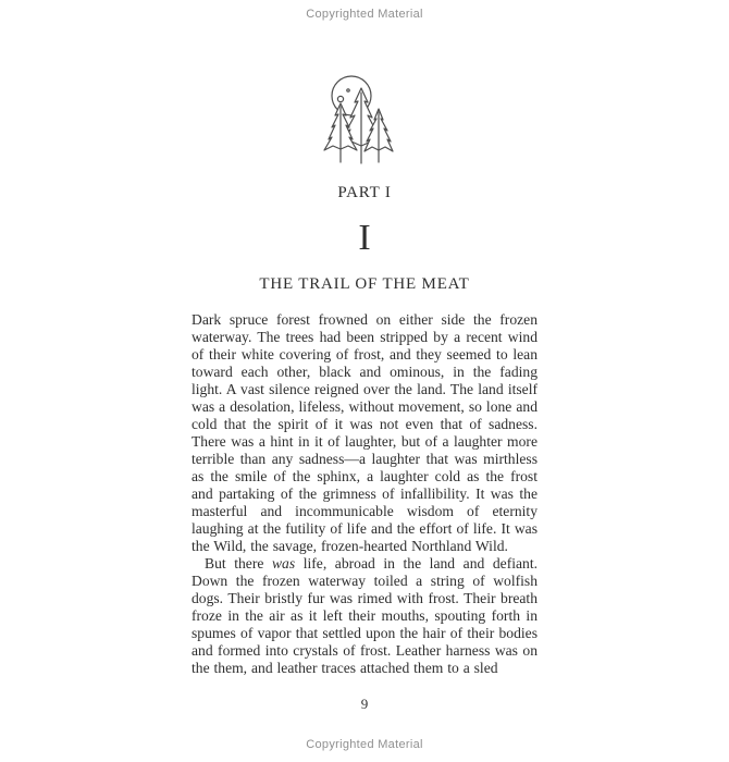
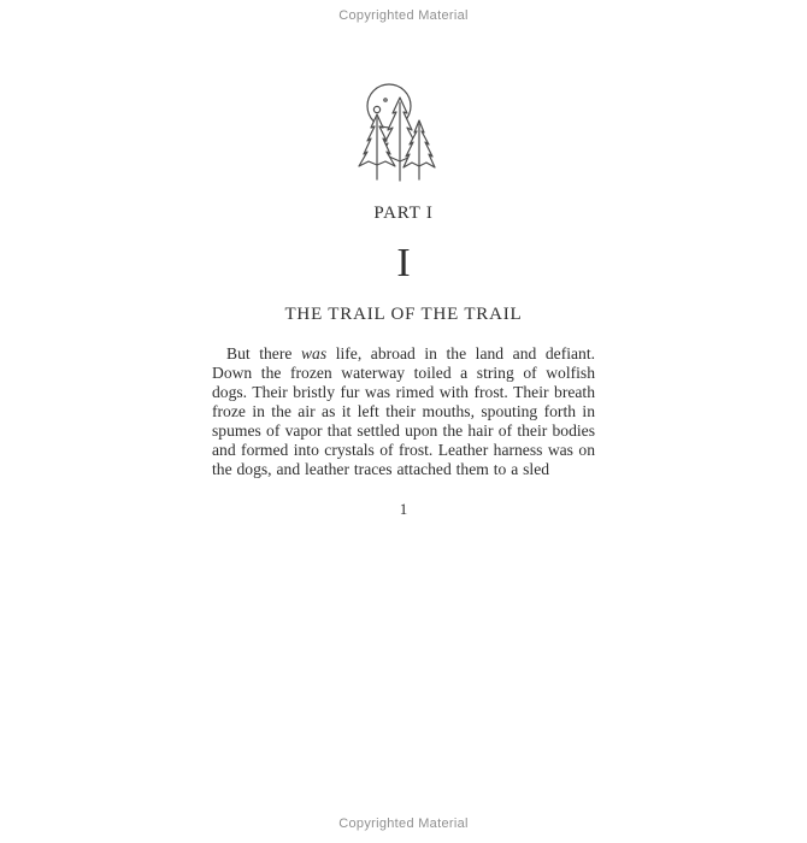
  Copyrighted Material
  PART I
  I
- THE TRAIL OF THE MEAT
+ THE TRAIL OF THE TRAIL
- Dark spruce forest frowned on either side the frozen waterway. The trees had been stripped by a recent wind of their white covering of frost, and they seemed to lean toward each other, black and ominous, in the fading light. A vast silence reigned over the land. The land itself was a desolation, lifeless, without movement, so lone and cold that the spirit of it was not even that of sadness. There was a hint in it of laughter, but of a laughter more terrible than any sadness—a laughter that was mirthless as the smile of the sphinx, a laughter cold as the frost and partaking of the grimness of infallibility. It was the masterful and incommunicable wisdom of eternity laughing at the futility of life and the effort of life. It was the Wild, the savage, frozen-hearted Northland Wild.
- But there was life, abroad in the land and defiant. Down the frozen waterway toiled a string of wolfish dogs. Their bristly fur was rimed with frost. Their breath froze in the air as it left their mouths, spouting forth in spumes of vapor that settled upon the hair of their bodies and formed into crystals of frost. Leather harness was on the them, and leather traces attached them to a sled
+ But there was life, abroad in the land and defiant. Down the frozen waterway toiled a string of wolfish dogs. Their bristly fur was rimed with frost. Their breath froze in the air as it left their mouths, spouting forth in spumes of vapor that settled upon the hair of their bodies and formed into crystals of frost. Leather harness was on the dogs, and leather traces attached them to a sled
- 9
+ 1
  Copyrighted Material
